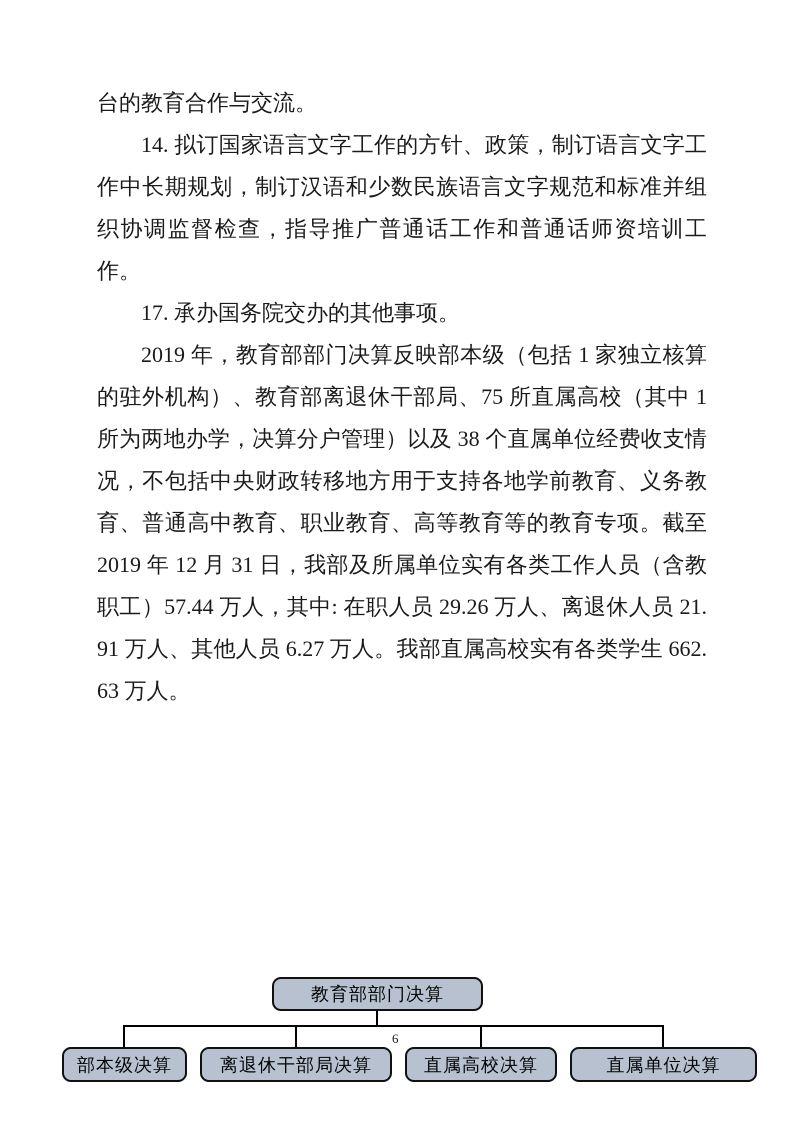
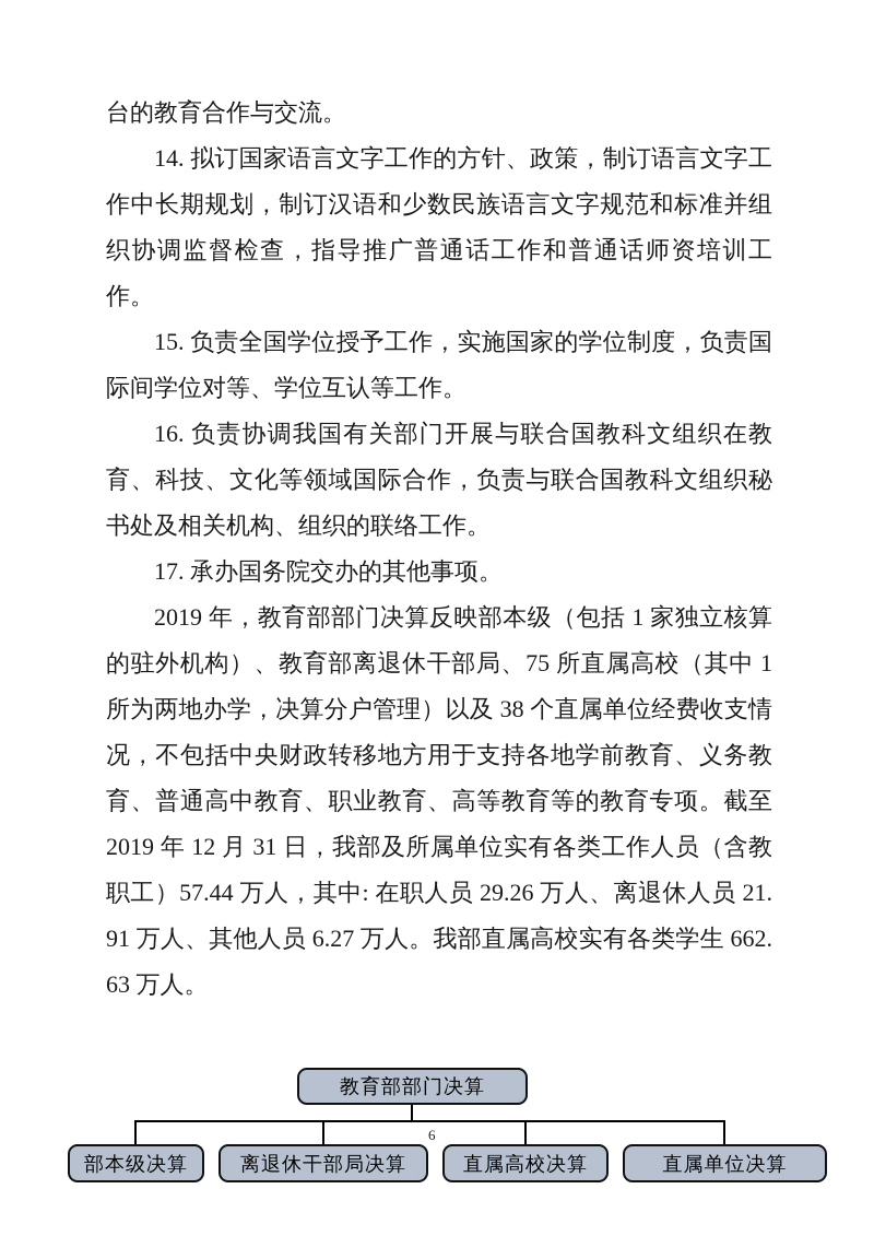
  台的教育合作与交流。
  14. 拟订国家语言文字工作的方针、政策，制订语言文字工作中长期规划，制订汉语和少数民族语言文字规范和标准并组织协调监督检查，指导推广普通话工作和普通话师资培训工作。
+ 15. 负责全国学位授予工作，实施国家的学位制度，负责国际间学位对等、学位互认等工作。
+ 16. 负责协调我国有关部门开展与联合国教科文组织在教育、科技、文化等领域国际合作，负责与联合国教科文组织秘书处及相关机构、组织的联络工作。
  17. 承办国务院交办的其他事项。
  2019 年，教育部部门决算反映部本级（包括 1 家独立核算的驻外机构）、教育部离退休干部局、75 所直属高校（其中 1 所为两地办学，决算分户管理）以及 38 个直属单位经费收支情况，不包括中央财政转移地方用于支持各地学前教育、义务教育、普通高中教育、职业教育、高等教育等的教育专项。截至 2019 年 12 月 31 日，我部及所属单位实有各类工作人员（含教职工）57.44 万人，其中: 在职人员 29.26 万人、离退休人员 21.91 万人、其他人员 6.27 万人。我部直属高校实有各类学生 662.63 万人。
  6
  教育部部门决算
  部本级决算
  离退休干部局决算
  直属高校决算
  直属单位决算
